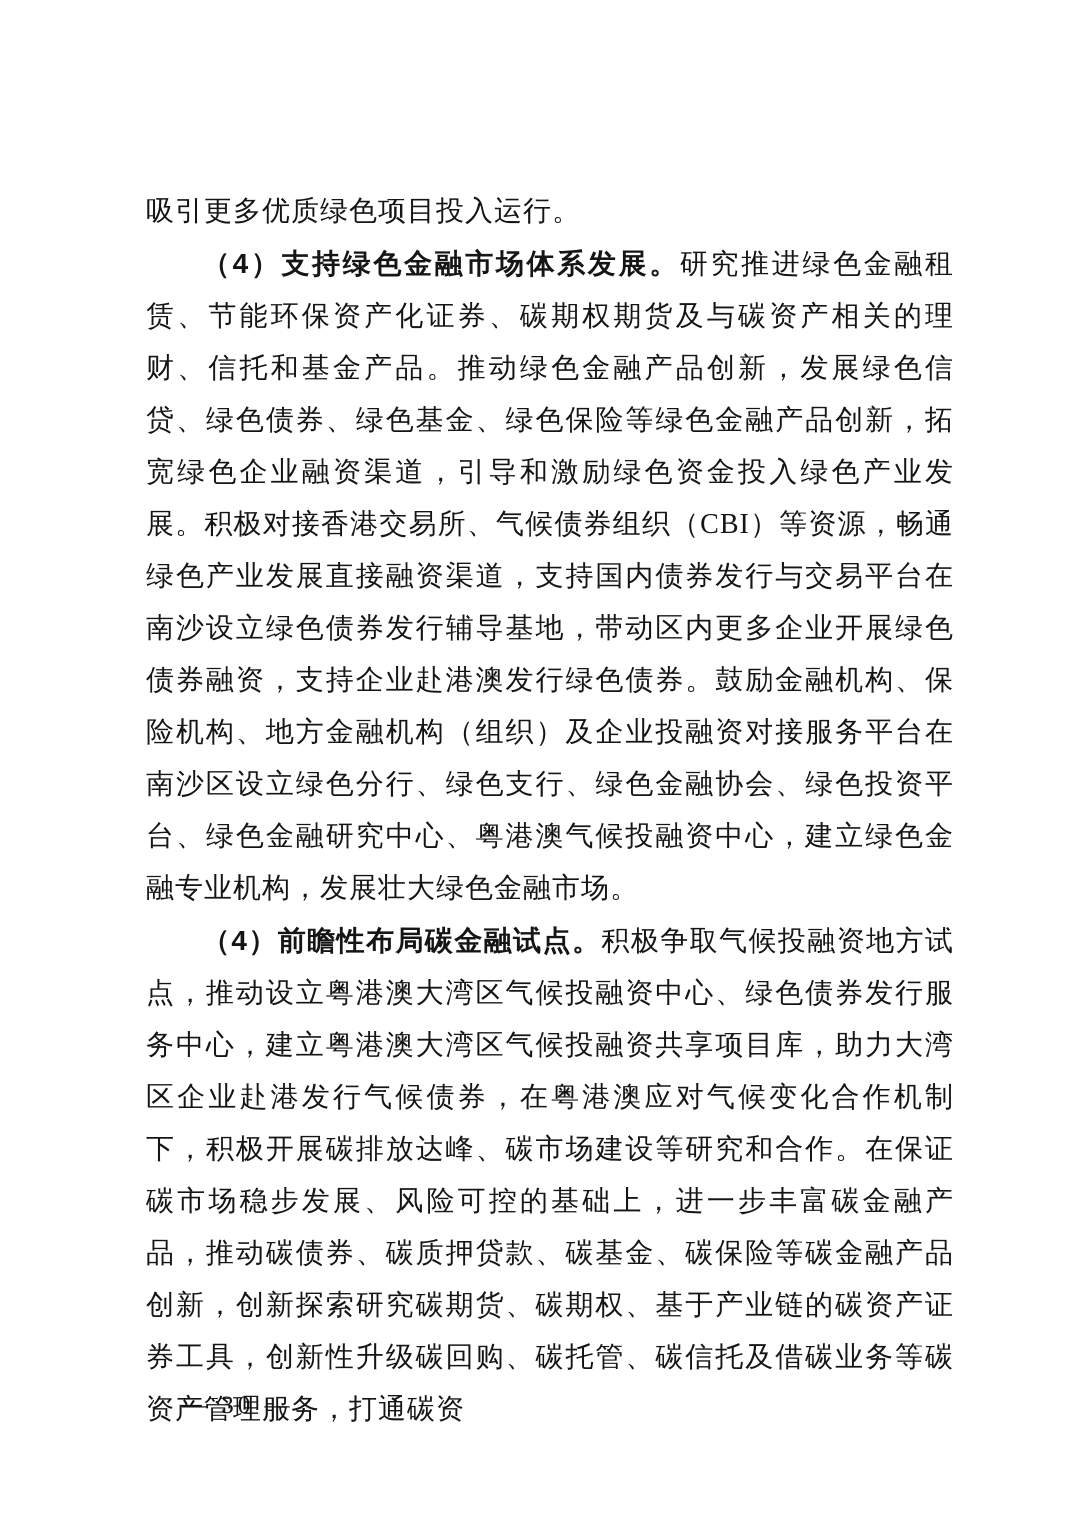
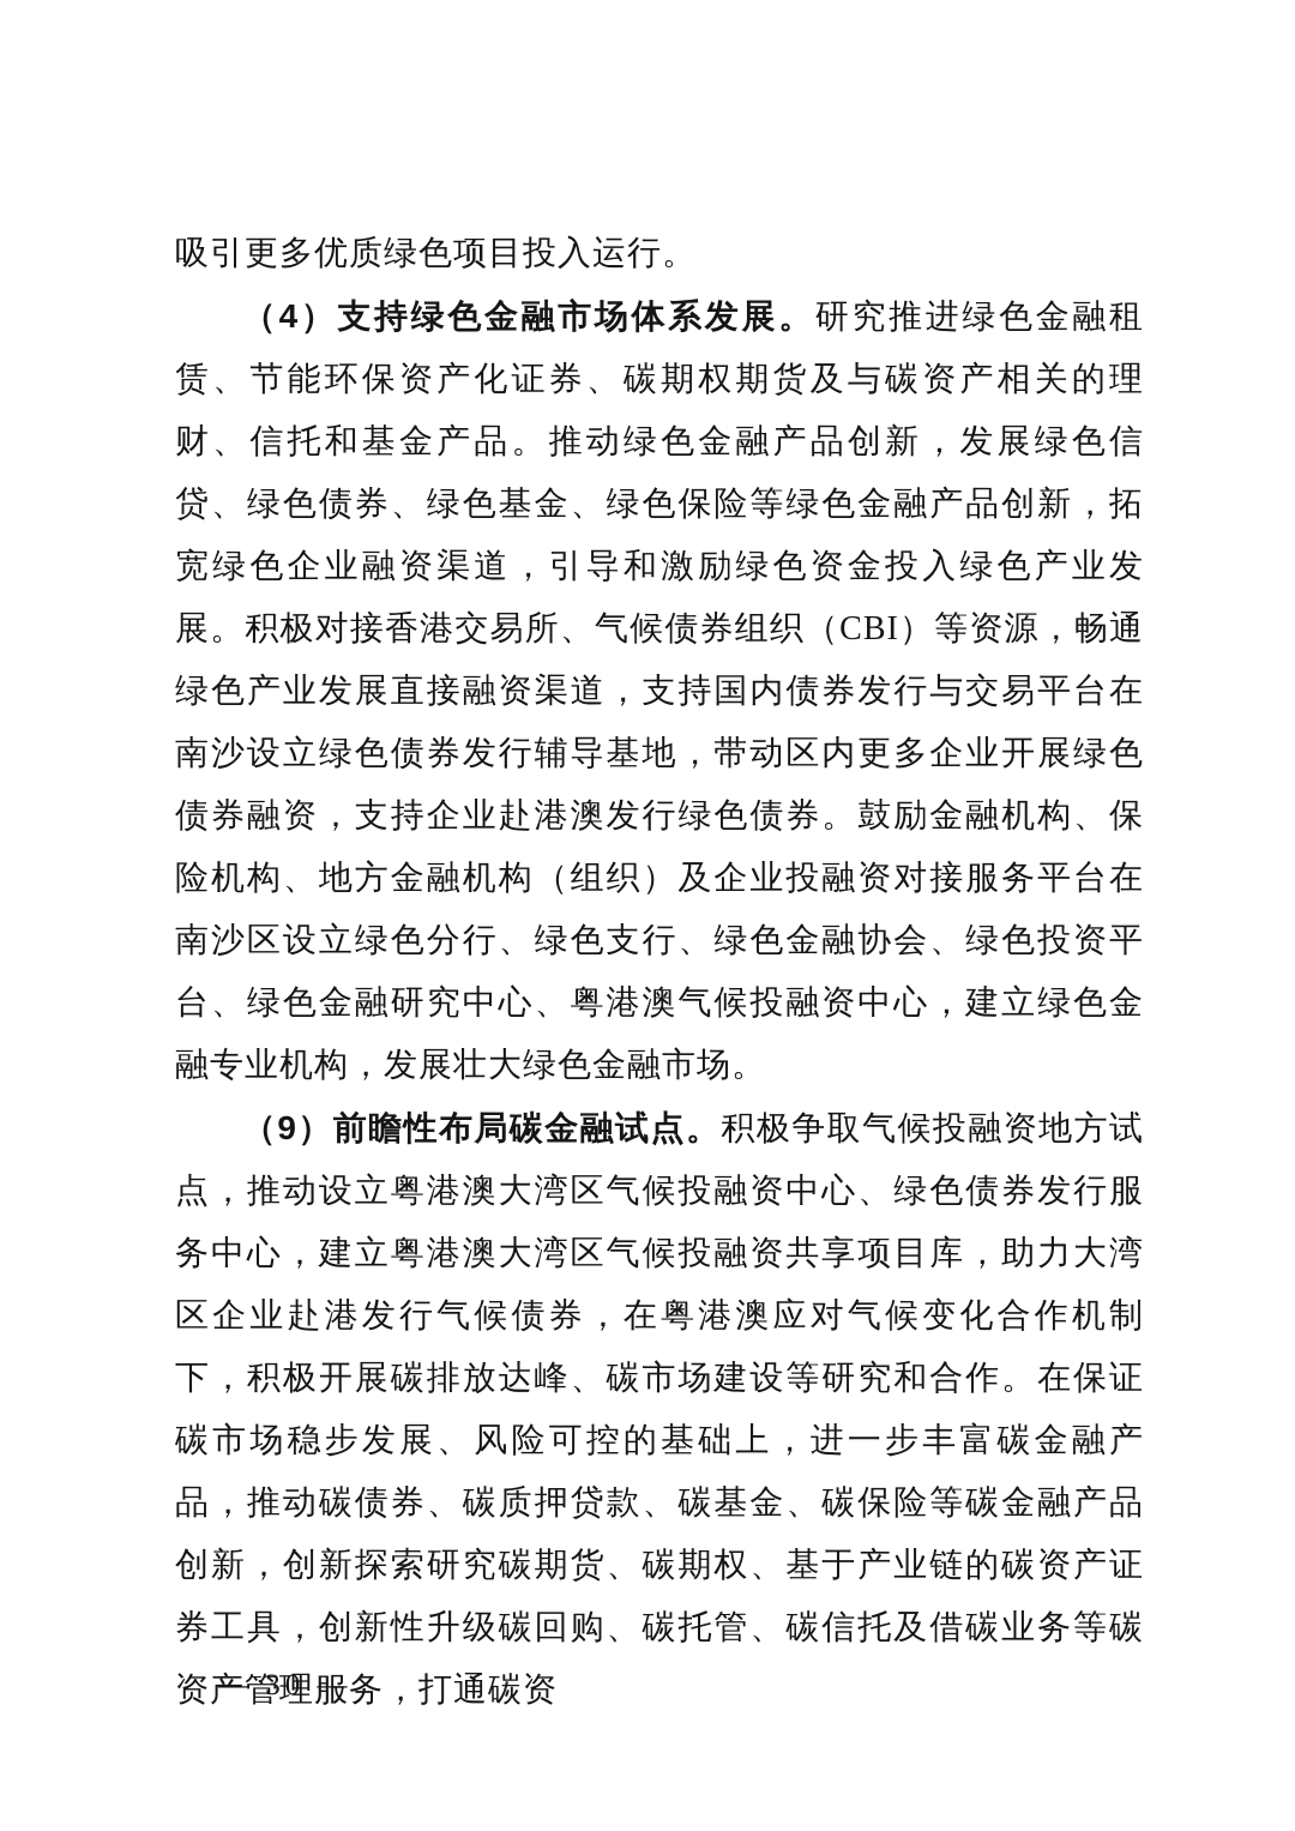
  吸引更多优质绿色项目投入运行。
  （4）支持绿色金融市场体系发展。研究推进绿色金融租赁、节能环保资产化证券、碳期权期货及与碳资产相关的理财、信托和基金产品。推动绿色金融产品创新，发展绿色信贷、绿色债券、绿色基金、绿色保险等绿色金融产品创新，拓宽绿色企业融资渠道，引导和激励绿色资金投入绿色产业发展。积极对接香港交易所、气候债券组织（CBI）等资源，畅通绿色产业发展直接融资渠道，支持国内债券发行与交易平台在南沙设立绿色债券发行辅导基地，带动区内更多企业开展绿色债券融资，支持企业赴港澳发行绿色债券。鼓励金融机构、保险机构、地方金融机构（组织）及企业投融资对接服务平台在南沙区设立绿色分行、绿色支行、绿色金融协会、绿色投资平台、绿色金融研究中心、粤港澳气候投融资中心，建立绿色金融专业机构，发展壮大绿色金融市场。
- （4）前瞻性布局碳金融试点。积极争取气候投融资地方试点，推动设立粤港澳大湾区气候投融资中心、绿色债券发行服务中心，建立粤港澳大湾区气候投融资共享项目库，助力大湾区企业赴港发行气候债券，在粤港澳应对气候变化合作机制下，积极开展碳排放达峰、碳市场建设等研究和合作。在保证碳市场稳步发展、风险可控的基础上，进一步丰富碳金融产品，推动碳债券、碳质押贷款、碳基金、碳保险等碳金融产品创新，创新探索研究碳期货、碳期权、基于产业链的碳资产证券工具，创新性升级碳回购、碳托管、碳信托及借碳业务等碳资产管理服务，打通碳资
+ （9）前瞻性布局碳金融试点。积极争取气候投融资地方试点，推动设立粤港澳大湾区气候投融资中心、绿色债券发行服务中心，建立粤港澳大湾区气候投融资共享项目库，助力大湾区企业赴港发行气候债券，在粤港澳应对气候变化合作机制下，积极开展碳排放达峰、碳市场建设等研究和合作。在保证碳市场稳步发展、风险可控的基础上，进一步丰富碳金融产品，推动碳债券、碳质押贷款、碳基金、碳保险等碳金融产品创新，创新探索研究碳期货、碳期权、基于产业链的碳资产证券工具，创新性升级碳回购、碳托管、碳信托及借碳业务等碳资产管理服务，打通碳资
  — 30 —
